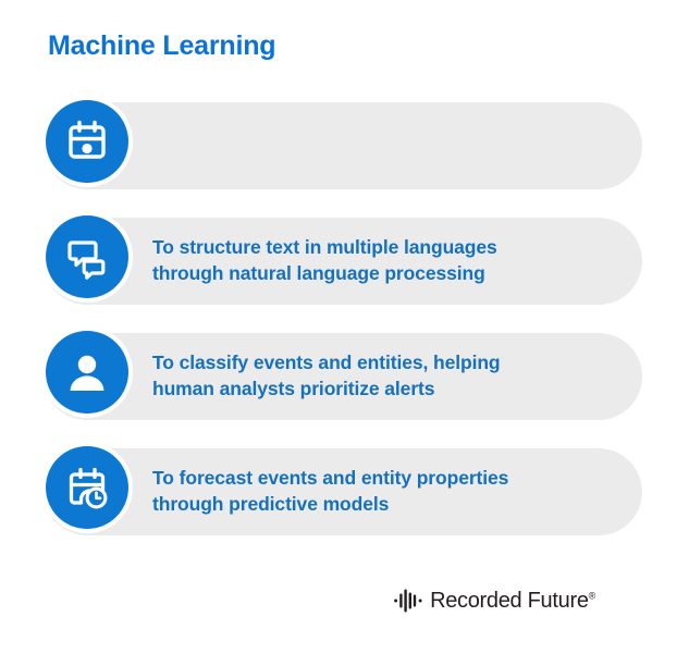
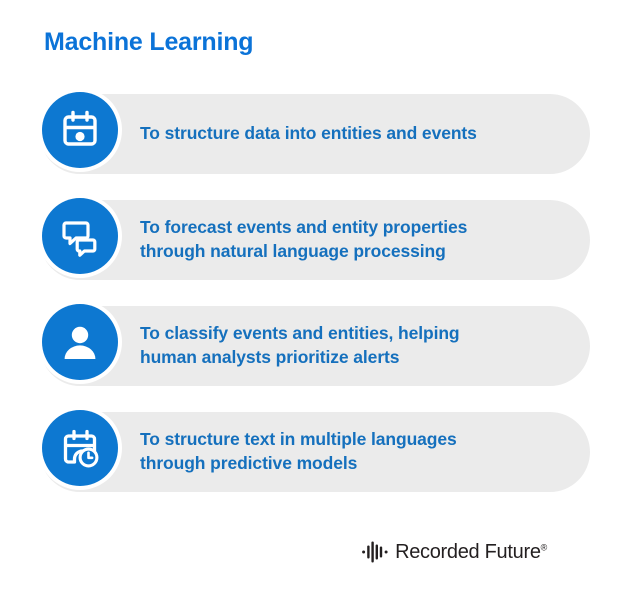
  Machine Learning
+ To structure data into entities and events
- To structure text in multiple languages
+ To forecast events and entity properties
  through natural language processing
  To classify events and entities, helping
  human analysts prioritize alerts
- To forecast events and entity properties
+ To structure text in multiple languages
  through predictive models
  Recorded Future®
